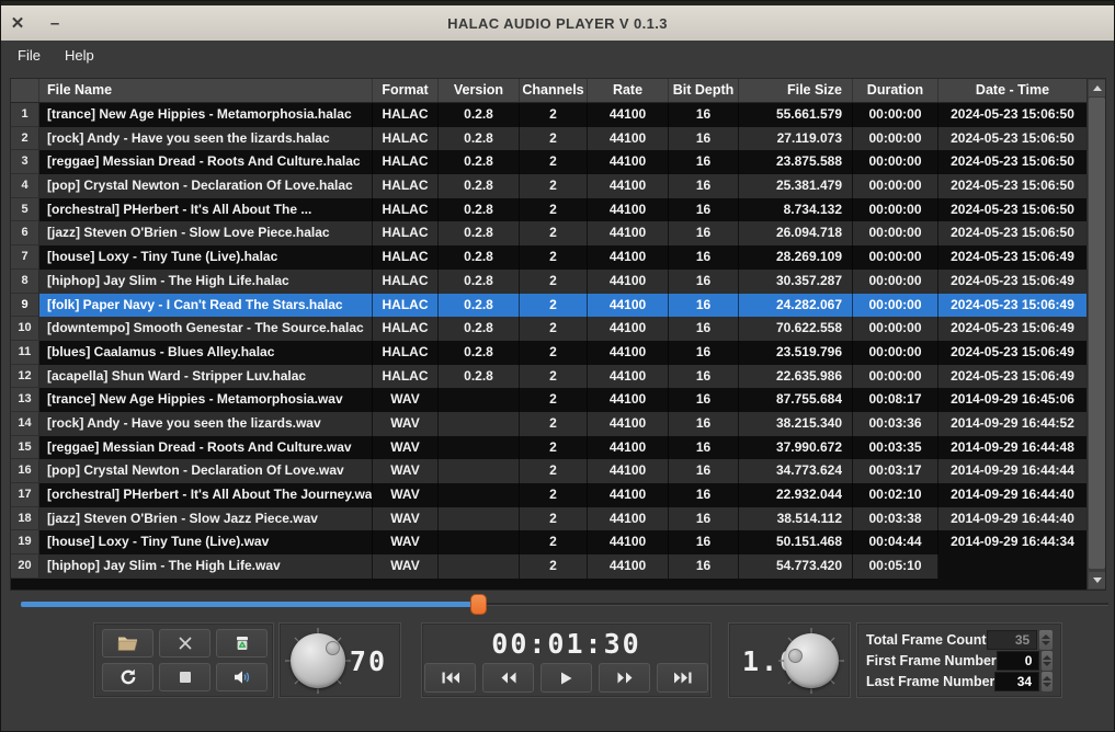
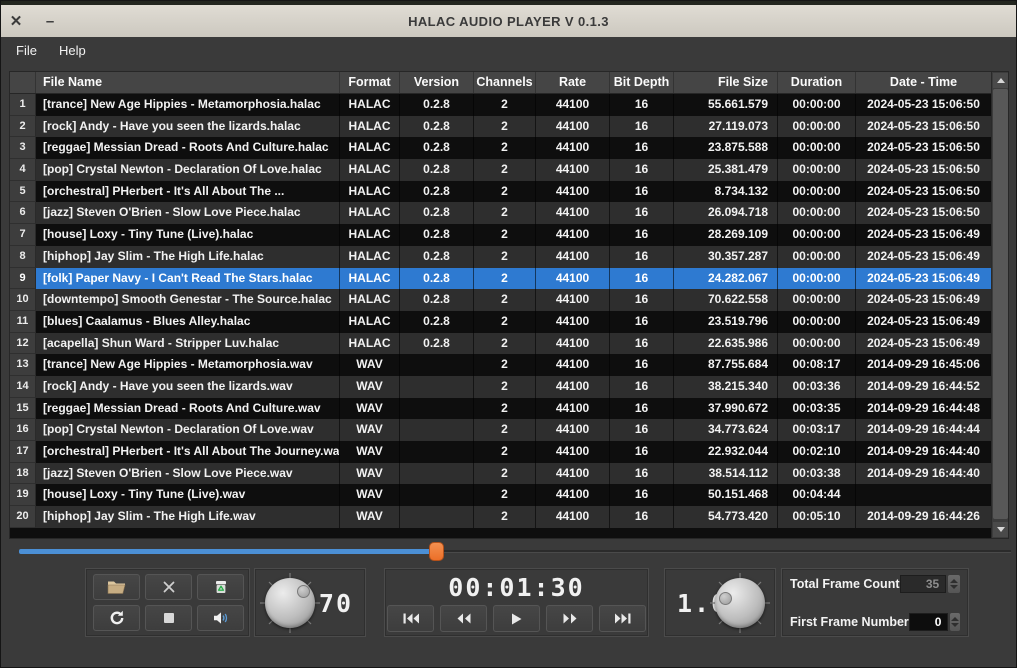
  ✕
  –
  HALAC AUDIO PLAYER V 0.1.3
  File
  Help
  File Name
  Format
  Version
  Channels
  Rate
  Bit Depth
  File Size
  Duration
  Date - Time
  1
  [trance] New Age Hippies - Metamorphosia.halac
  HALAC
  0.2.8
  2
  44100
  16
  55.661.579
  00:00:00
  2024-05-23 15:06:50
  2
  [rock] Andy - Have you seen the lizards.halac
  HALAC
  0.2.8
  2
  44100
  16
  27.119.073
  00:00:00
  2024-05-23 15:06:50
  3
  [reggae] Messian Dread - Roots And Culture.halac
  HALAC
  0.2.8
  2
  44100
  16
  23.875.588
  00:00:00
  2024-05-23 15:06:50
  4
  [pop] Crystal Newton - Declaration Of Love.halac
  HALAC
  0.2.8
  2
  44100
  16
  25.381.479
  00:00:00
  2024-05-23 15:06:50
  5
  [orchestral] PHerbert - It's All About The ...
  HALAC
  0.2.8
  2
  44100
  16
  8.734.132
  00:00:00
  2024-05-23 15:06:50
  6
  [jazz] Steven O'Brien - Slow Love Piece.halac
  HALAC
  0.2.8
  2
  44100
  16
  26.094.718
  00:00:00
  2024-05-23 15:06:50
  7
  [house] Loxy - Tiny Tune (Live).halac
  HALAC
  0.2.8
  2
  44100
  16
  28.269.109
  00:00:00
  2024-05-23 15:06:49
  8
  [hiphop] Jay Slim - The High Life.halac
  HALAC
  0.2.8
  2
  44100
  16
  30.357.287
  00:00:00
  2024-05-23 15:06:49
  9
  [folk] Paper Navy - I Can't Read The Stars.halac
  HALAC
  0.2.8
  2
  44100
  16
  24.282.067
  00:00:00
  2024-05-23 15:06:49
  10
  [downtempo] Smooth Genestar - The Source.halac
  HALAC
  0.2.8
  2
  44100
  16
  70.622.558
  00:00:00
  2024-05-23 15:06:49
  11
  [blues] Caalamus - Blues Alley.halac
  HALAC
  0.2.8
  2
  44100
  16
  23.519.796
  00:00:00
  2024-05-23 15:06:49
  12
  [acapella] Shun Ward - Stripper Luv.halac
  HALAC
  0.2.8
  2
  44100
  16
  22.635.986
  00:00:00
  2024-05-23 15:06:49
  13
  [trance] New Age Hippies - Metamorphosia.wav
  WAV
  2
  44100
  16
  87.755.684
  00:08:17
  2014-09-29 16:45:06
  14
  [rock] Andy - Have you seen the lizards.wav
  WAV
  2
  44100
  16
  38.215.340
  00:03:36
  2014-09-29 16:44:52
  15
  [reggae] Messian Dread - Roots And Culture.wav
  WAV
  2
  44100
  16
  37.990.672
  00:03:35
  2014-09-29 16:44:48
  16
  [pop] Crystal Newton - Declaration Of Love.wav
  WAV
  2
  44100
  16
  34.773.624
  00:03:17
  2014-09-29 16:44:44
  17
  [orchestral] PHerbert - It's All About The Journey.wa
  WAV
  2
  44100
  16
  22.932.044
  00:02:10
  2014-09-29 16:44:40
  18
- [jazz] Steven O'Brien - Slow Jazz Piece.wav
+ [jazz] Steven O'Brien - Slow Love Piece.wav
  WAV
  2
  44100
  16
  38.514.112
  00:03:38
  2014-09-29 16:44:40
  19
  [house] Loxy - Tiny Tune (Live).wav
  WAV
  2
  44100
  16
  50.151.468
  00:04:44
- 2014-09-29 16:44:34
  20
  [hiphop] Jay Slim - The High Life.wav
  WAV
  2
  44100
  16
  54.773.420
  00:05:10
+ 2014-09-29 16:44:26
  70
  00:01:30
  Total Frame Count
  35
  First Frame Number
  0
- Last Frame Number
- 34
